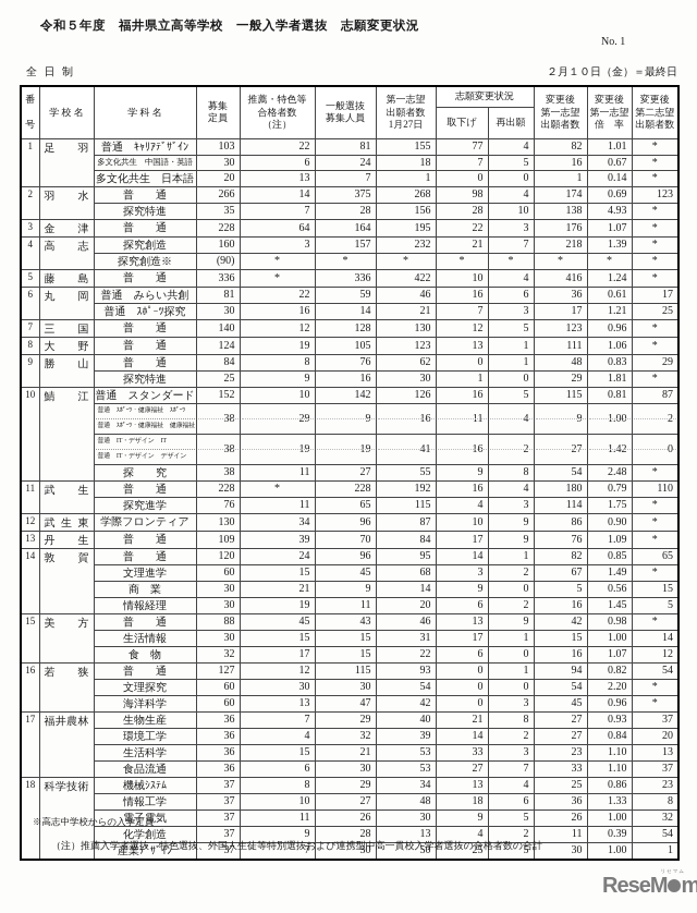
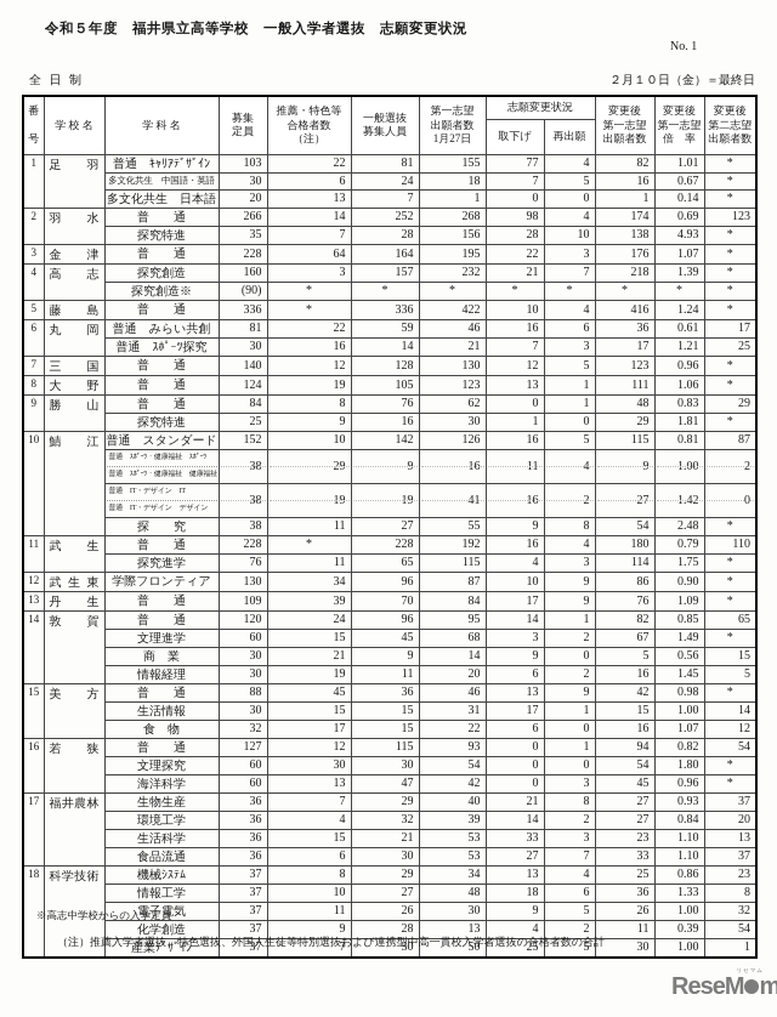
  令和５年度 福井県立高等学校 一般入学者選抜 志願変更状況
  No. 1
  全 日 制
  ２月１０日（金）＝最終日
  番 号	学 校 名	学 科 名	募集 定員	推薦・特色等 合格者数 （注）	一般選抜 募集人員	第一志望 出願者数 1月27日	志願変更状況	変更後 第一志望 出願者数	変更後 第一志望 倍 率	変更後 第二志望 出願者数
  取下げ	再出願
  1	足 羽	普通 ｷｬﾘｱﾃﾞｻﾞｲﾝ	103	22	81	155	77	4	82	1.01	*
  多文化共生 中国語・英語	30	6	24	18	7	5	16	0.67	*
  多文化共生 日本語	20	13	7	1	0	0	1	0.14	*
- 2	羽 水	普 通	266	14	375	268	98	4	174	0.69	123
+ 2	羽 水	普 通	266	14	252	268	98	4	174	0.69	123
  探究特進	35	7	28	156	28	10	138	4.93	*
  3	金 津	普 通	228	64	164	195	22	3	176	1.07	*
  4	高 志	探究創造	160	3	157	232	21	7	218	1.39	*
  探究創造※	(90)	*	*	*	*	*	*	*	*
  5	藤 島	普 通	336	*	336	422	10	4	416	1.24	*
  6	丸 岡	普通 みらい共創	81	22	59	46	16	6	36	0.61	17
  普通 ｽﾎﾟｰﾂ探究	30	16	14	21	7	3	17	1.21	25
  7	三 国	普 通	140	12	128	130	12	5	123	0.96	*
  8	大 野	普 通	124	19	105	123	13	1	111	1.06	*
  9	勝 山	普 通	84	8	76	62	0	1	48	0.83	29
  探究特進	25	9	16	30	1	0	29	1.81	*
  10	鯖 江	普通 スタンダード	152	10	142	126	16	5	115	0.81	87
  探 究	38	11	27	55	9	8	54	2.48	*
  11	武 生	普 通	228	*	228	192	16	4	180	0.79	110
  探究進学	76	11	65	115	4	3	114	1.75	*
  12	武 生 東	学際フロンティア	130	34	96	87	10	9	86	0.90	*
  13	丹 生	普 通	109	39	70	84	17	9	76	1.09	*
  14	敦 賀	普 通	120	24	96	95	14	1	82	0.85	65
  文理進学	60	15	45	68	3	2	67	1.49	*
  商 業	30	21	9	14	9	0	5	0.56	15
  情報経理	30	19	11	20	6	2	16	1.45	5
- 15	美 方	普 通	88	45	43	46	13	9	42	0.98	*
+ 15	美 方	普 通	88	45	36	46	13	9	42	0.98	*
  生活情報	30	15	15	31	17	1	15	1.00	14
  食 物	32	17	15	22	6	0	16	1.07	12
  16	若 狭	普 通	127	12	115	93	0	1	94	0.82	54
- 文理探究	60	30	30	54	0	0	54	2.20	*
+ 文理探究	60	30	30	54	0	0	54	1.80	*
  海洋科学	60	13	47	42	0	3	45	0.96	*
  17	福井農林	生物生産	36	7	29	40	21	8	27	0.93	37
  環境工学	36	4	32	39	14	2	27	0.84	20
  生活科学	36	15	21	53	33	3	23	1.10	13
  食品流通	36	6	30	53	27	7	33	1.10	37
  18	科学技術	機械ｼｽﾃﾑ	37	8	29	34	13	4	25	0.86	23
  情報工学	37	10	27	48	18	6	36	1.33	8
  電子電気	37	11	26	30	9	5	26	1.00	32
  化学創造	37	9	28	13	4	2	11	0.39	54
  産業ﾃﾞｻﾞｲﾝ	37	7	30	50	25	5	30	1.00	1
  ※高志中学校からの入学定員
  （注）推薦入学者選抜、特色選抜、外国人生徒等特別選抜および連携型中高一貫校入学者選抜の合格者数の合計
  ReseM m
